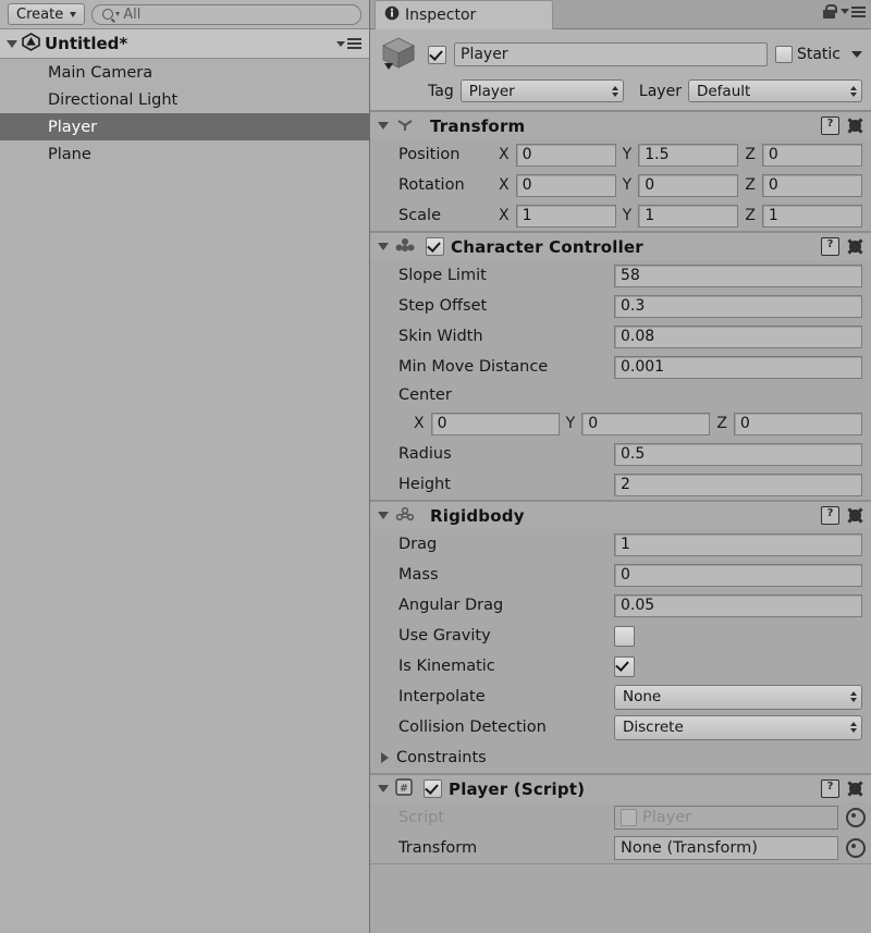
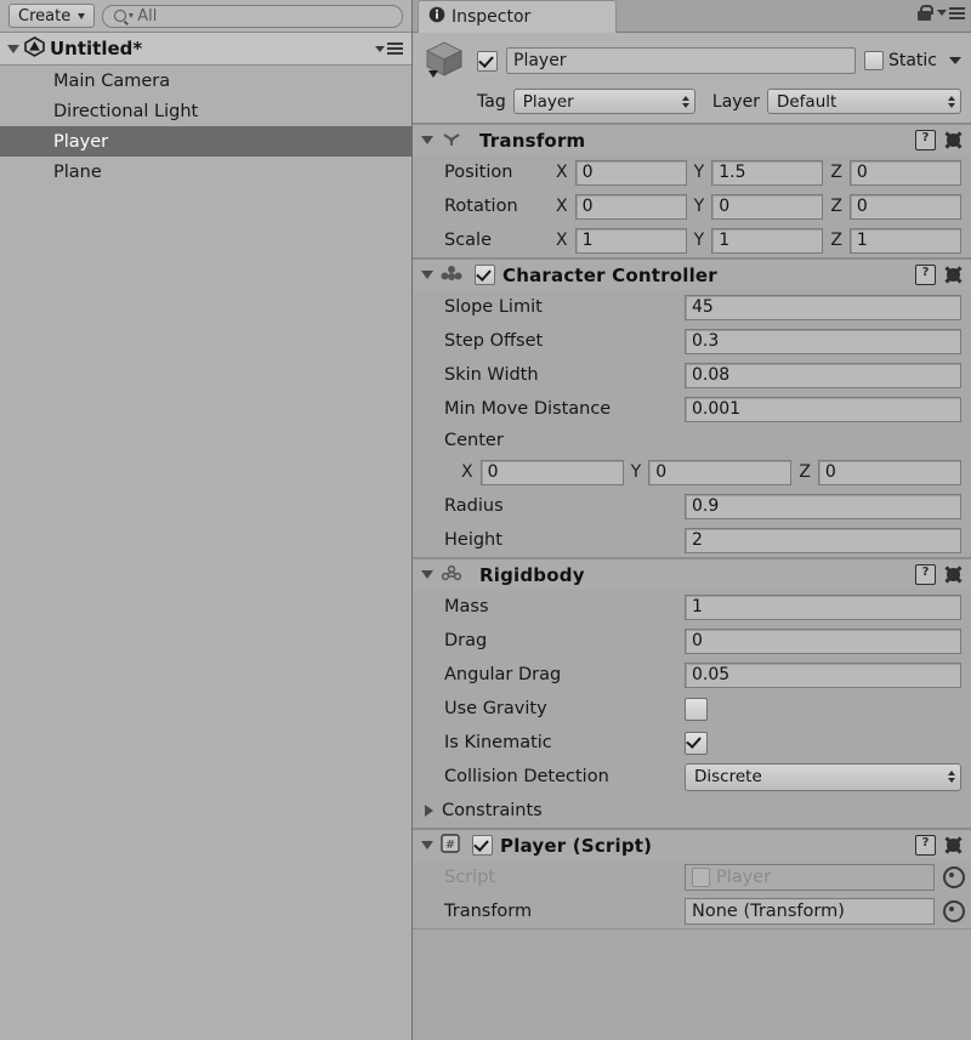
  Create
  All
  Untitled*
  Main Camera
  Directional Light
  Player
  Plane
  Inspector
  Player
  Static
  Tag
  Player
  Layer
  Default
  Transform
  ?
  Position
  X
  0
  Y
  1.5
  Z
  0
  Rotation
  X
  0
  Y
  0
  Z
  0
  Scale
  X
  1
  Y
  1
  Z
  1
  Character Controller
  ?
  Slope Limit
- 58
+ 45
  Step Offset
  0.3
  Skin Width
  0.08
  Min Move Distance
  0.001
  Center
  X
  0
  Y
  0
  Z
  0
  Radius
- 0.5
+ 0.9
  Height
  2
  Rigidbody
  ?
- Drag
+ Mass
  1
- Mass
+ Drag
  0
  Angular Drag
  0.05
  Use Gravity
  Is Kinematic
- Interpolate
- None
  Collision Detection
  Discrete
  Constraints
  #
  Player (Script)
  ?
  Script
  Player
  Transform
  None (Transform)
